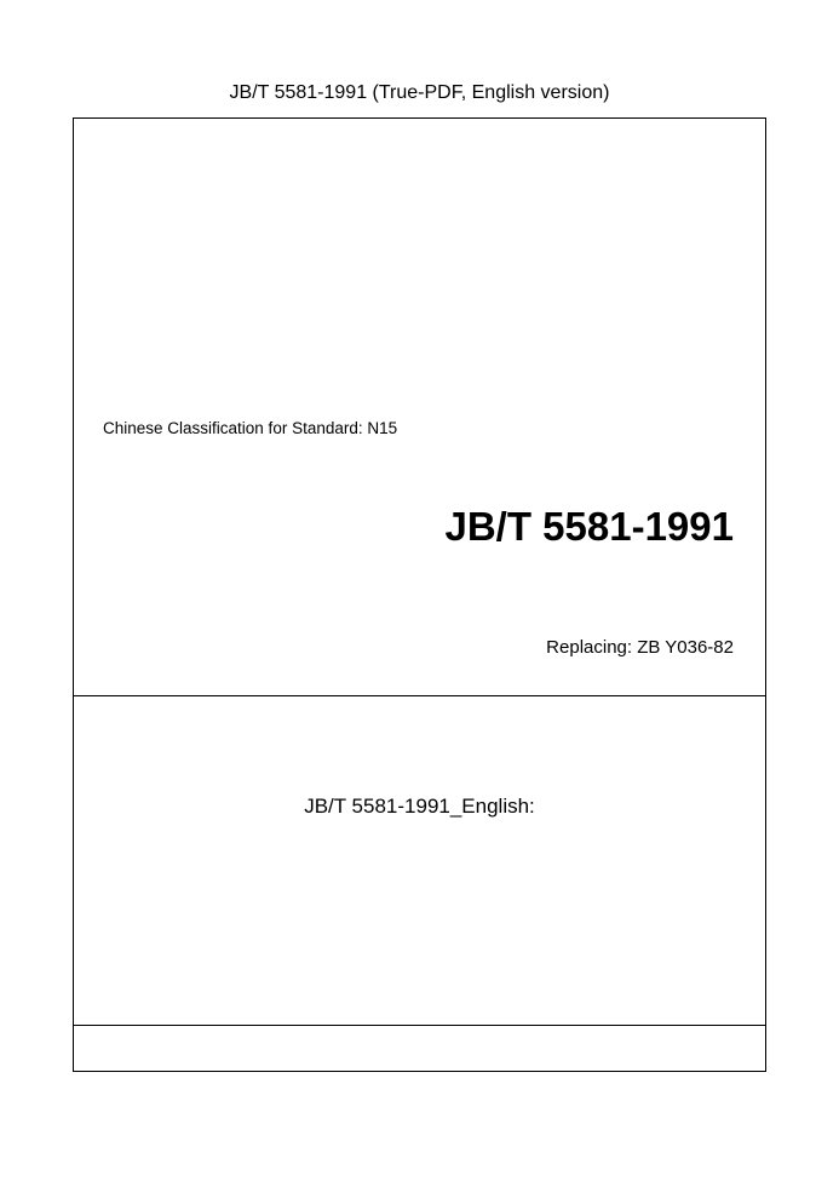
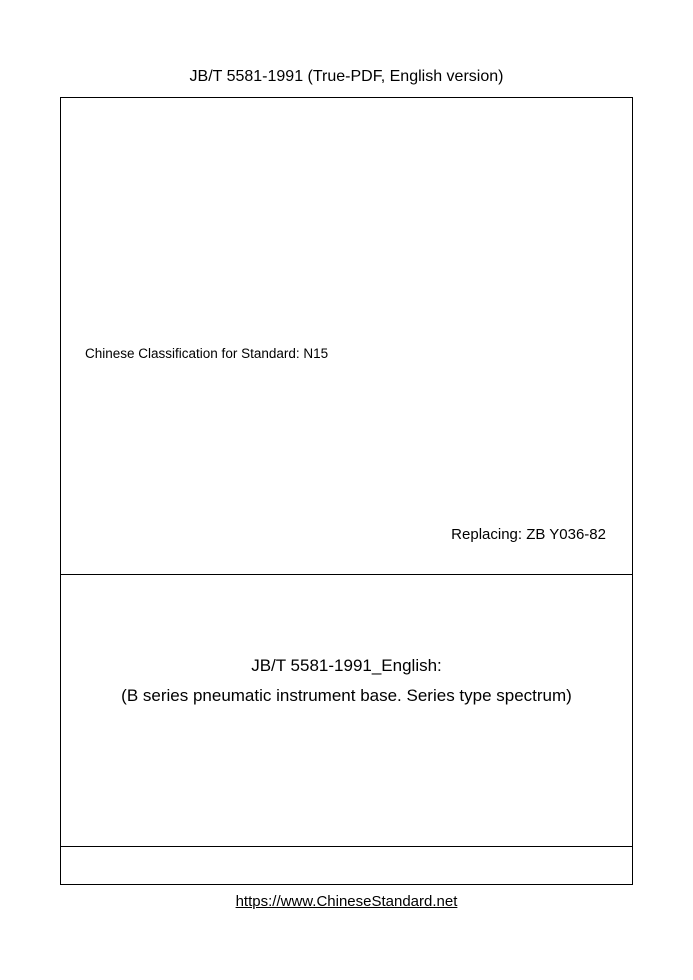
  JB/T 5581-1991 (True-PDF, English version)
  Chinese Classification for Standard: N15
- JB/T 5581-1991
  Replacing: ZB Y036-82
  JB/T 5581-1991_English:
+ (B series pneumatic instrument base. Series type spectrum)
+ https://www.ChineseStandard.net
